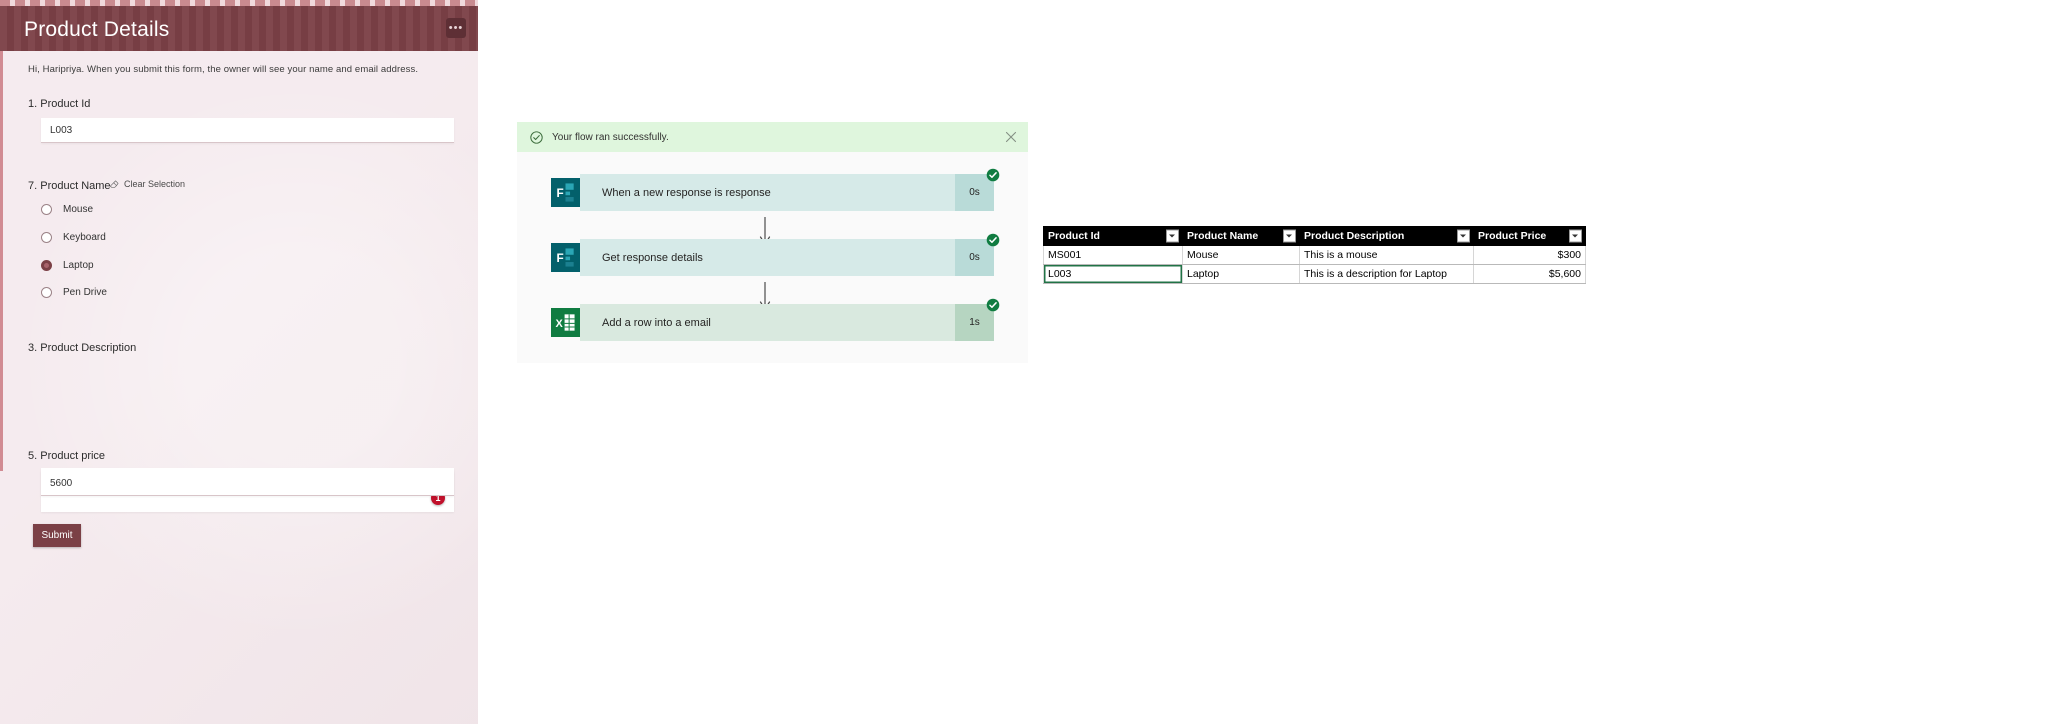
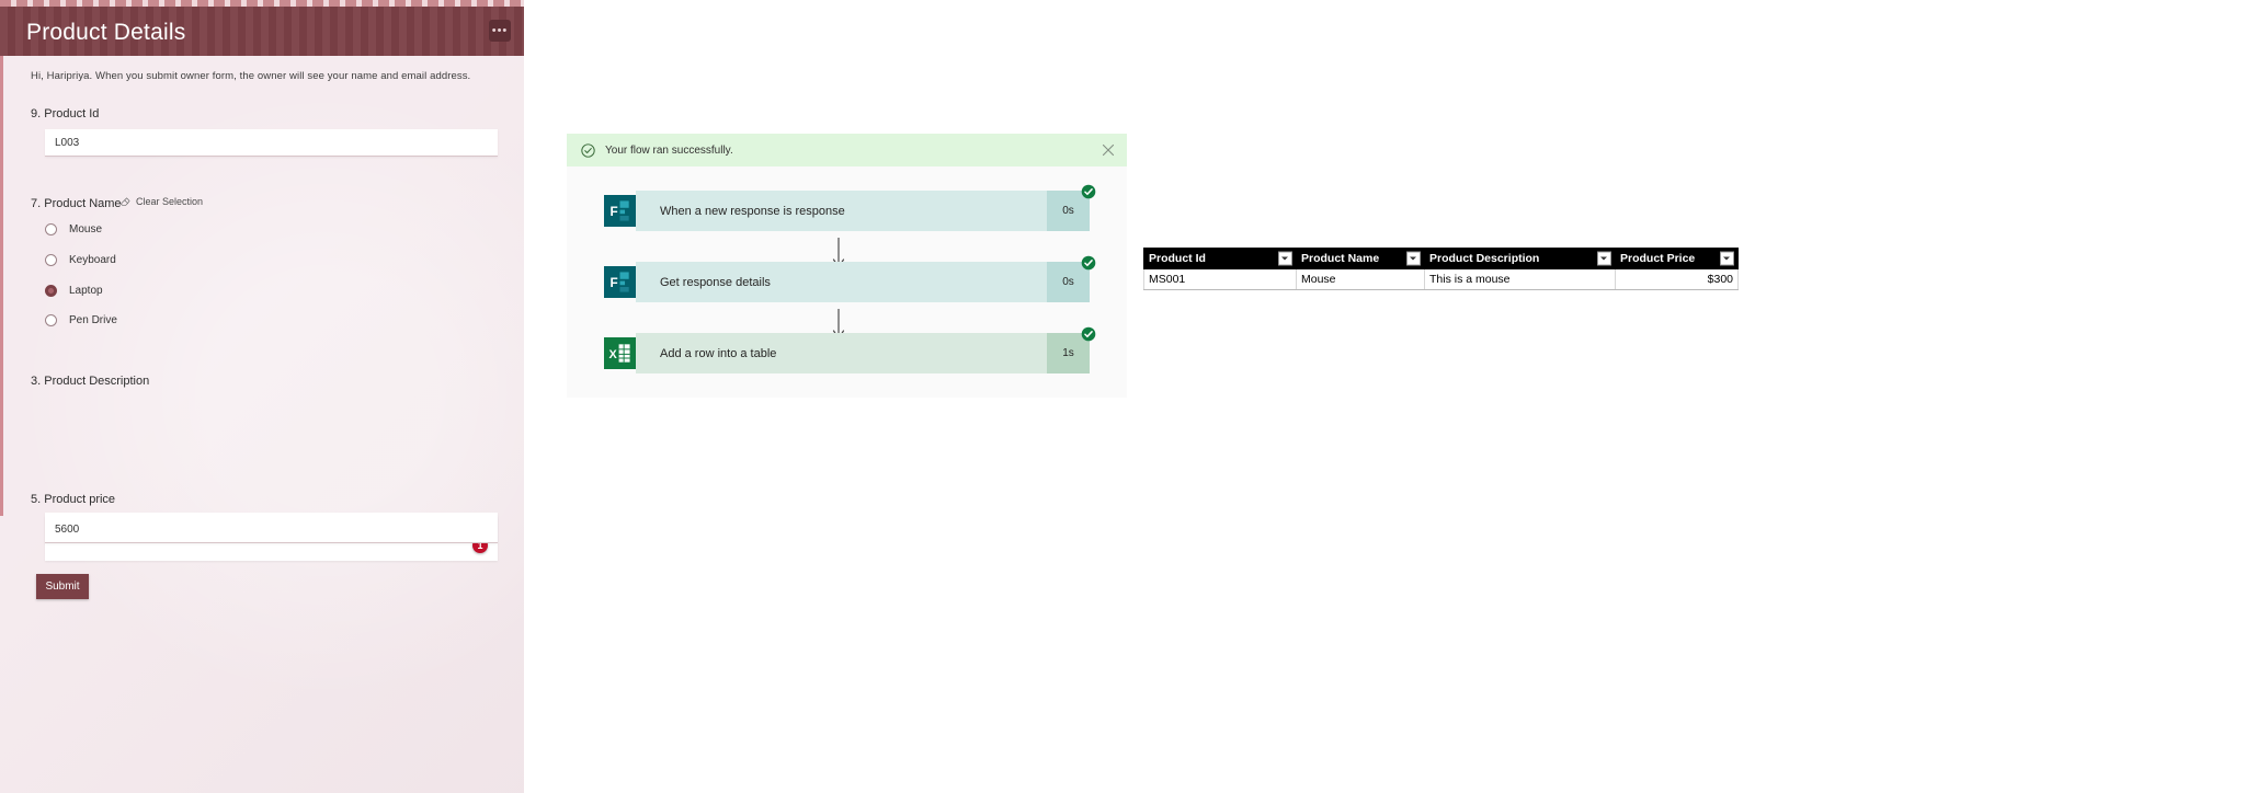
  Product Details
  •••
- Hi, Haripriya. When you submit this form, the owner will see your name and email address.
+ Hi, Haripriya. When you submit owner form, the owner will see your name and email address.
- 1. Product Id
+ 9. Product Id
  L003
  7. Product Name
  Clear Selection
  Mouse
  Keyboard
  Laptop
  Pen Drive
  3. Product Description
  1
  5. Product price
  5600
  Submit
  Your flow ran successfully.
  F
  When a new response is response
  0s
  F
  Get response details
  0s
  X
- Add a row into a email
+ Add a row into a table
  1s
  Product Id	Product Name	Product Description	Product Price
  MS001	Mouse	This is a mouse	$300
- L003	Laptop	This is a description for Laptop	$5,600
